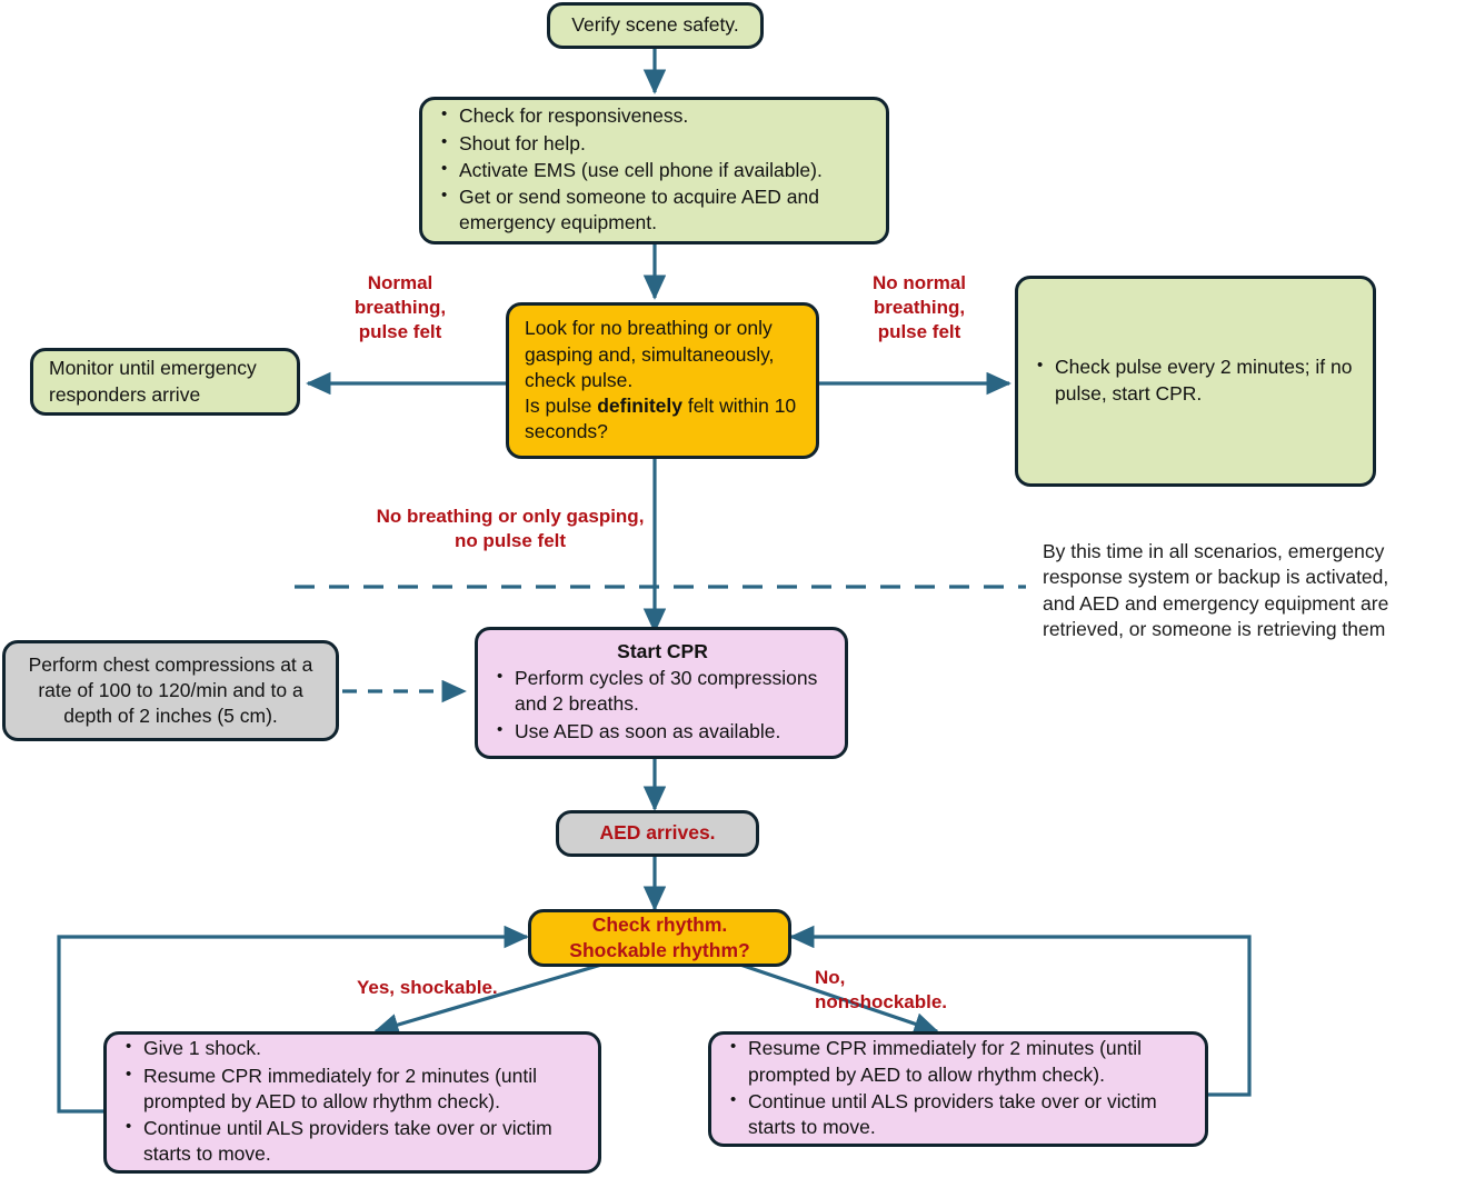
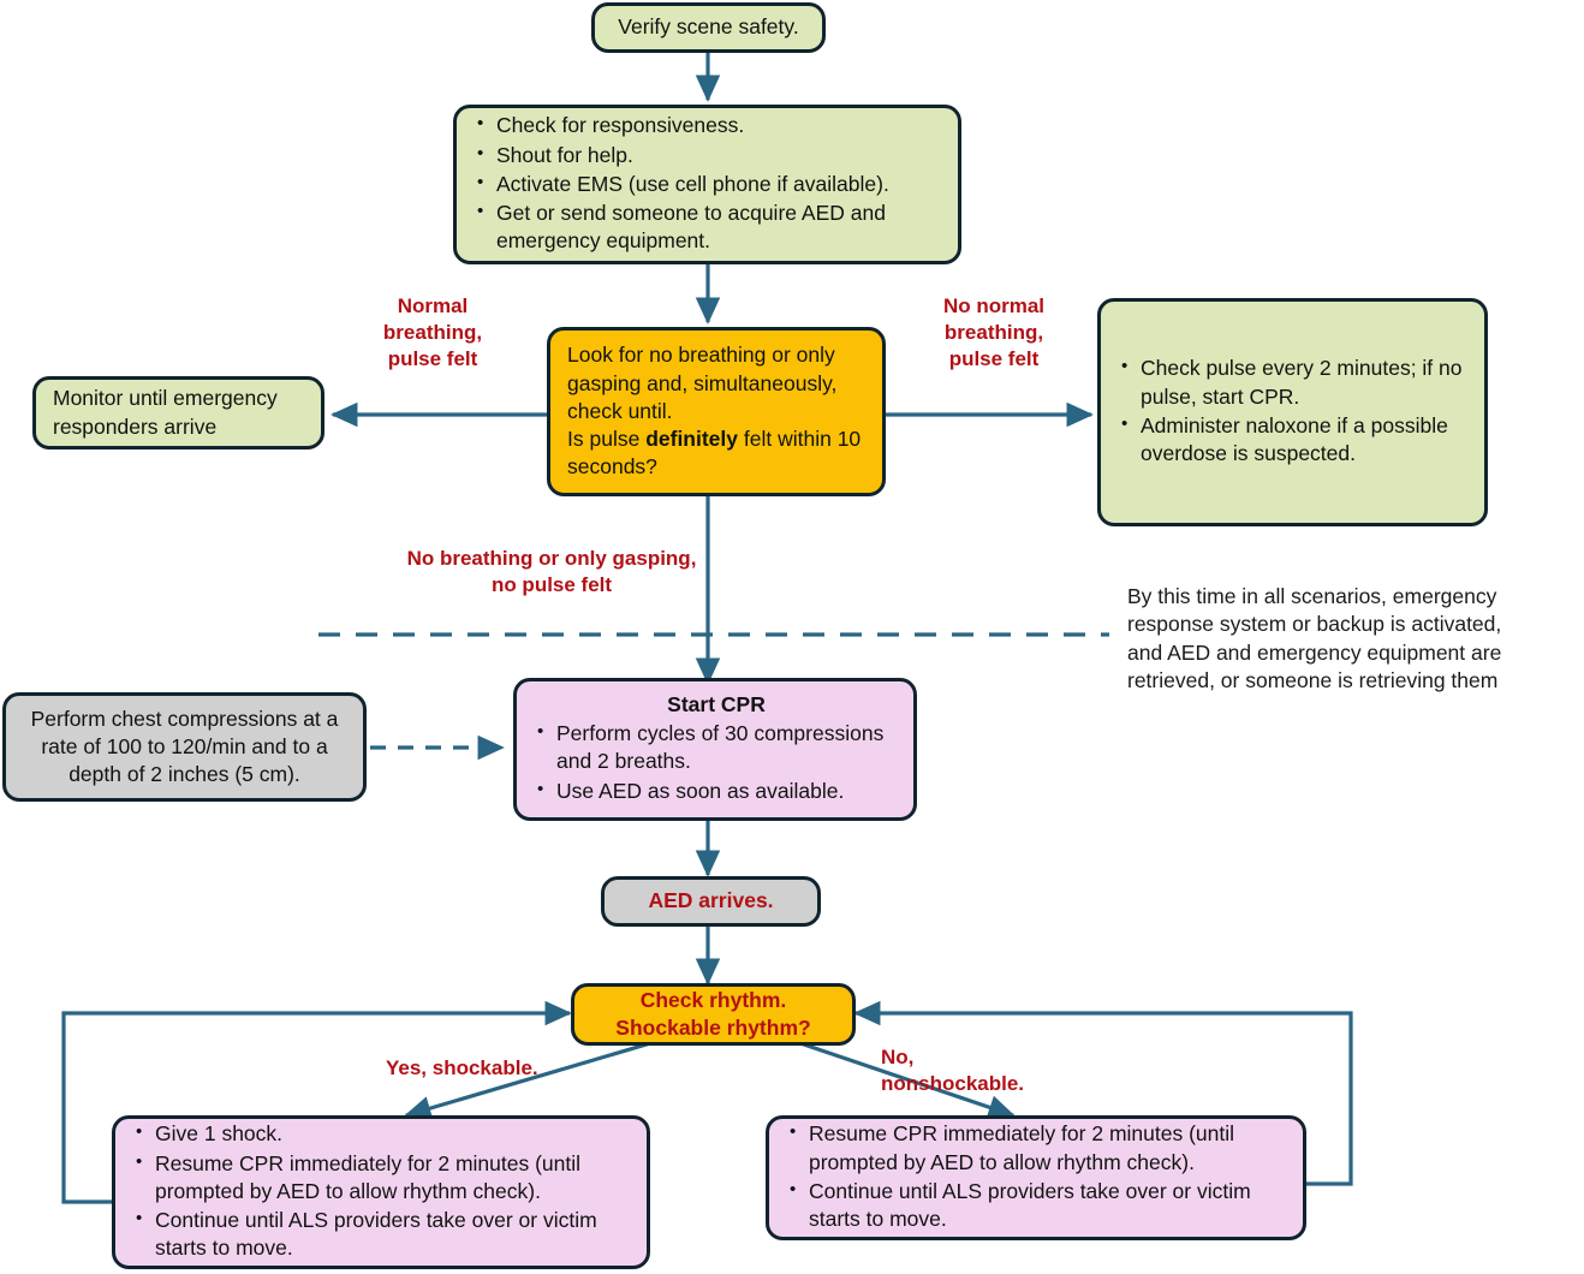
  Verify scene safety.
  Check for responsiveness.
  Shout for help.
  Activate EMS (use cell phone if available).
  Get or send someone to acquire AED and emergency equipment.
- Look for no breathing or only gasping and, simultaneously, check pulse.
+ Look for no breathing or only gasping and, simultaneously, check until.
  Is pulse definitely felt within 10 seconds?
  Monitor until emergency responders arrive
  Check pulse every 2 minutes; if no pulse, start CPR.
+ Administer naloxone if a possible overdose is suspected.
  Normal
  breathing,
  pulse felt
  No normal
  breathing,
  pulse felt
  No breathing or only gasping,
  no pulse felt
  By this time in all scenarios, emergency response system or backup is activated, and AED and emergency equipment are retrieved, or someone is retrieving them
  Perform chest compressions at a rate of 100 to 120/min and to a depth of 2 inches (5 cm).
  Start CPR
  Perform cycles of 30 compressions and 2 breaths.
  Use AED as soon as available.
  AED arrives.
  Check rhythm.
  Shockable rhythm?
  Yes, shockable.
  No,
  nonshockable.
  Give 1 shock.
  Resume CPR immediately for 2 minutes (until prompted by AED to allow rhythm check).
  Continue until ALS providers take over or victim starts to move.
  Resume CPR immediately for 2 minutes (until prompted by AED to allow rhythm check).
  Continue until ALS providers take over or victim starts to move.
